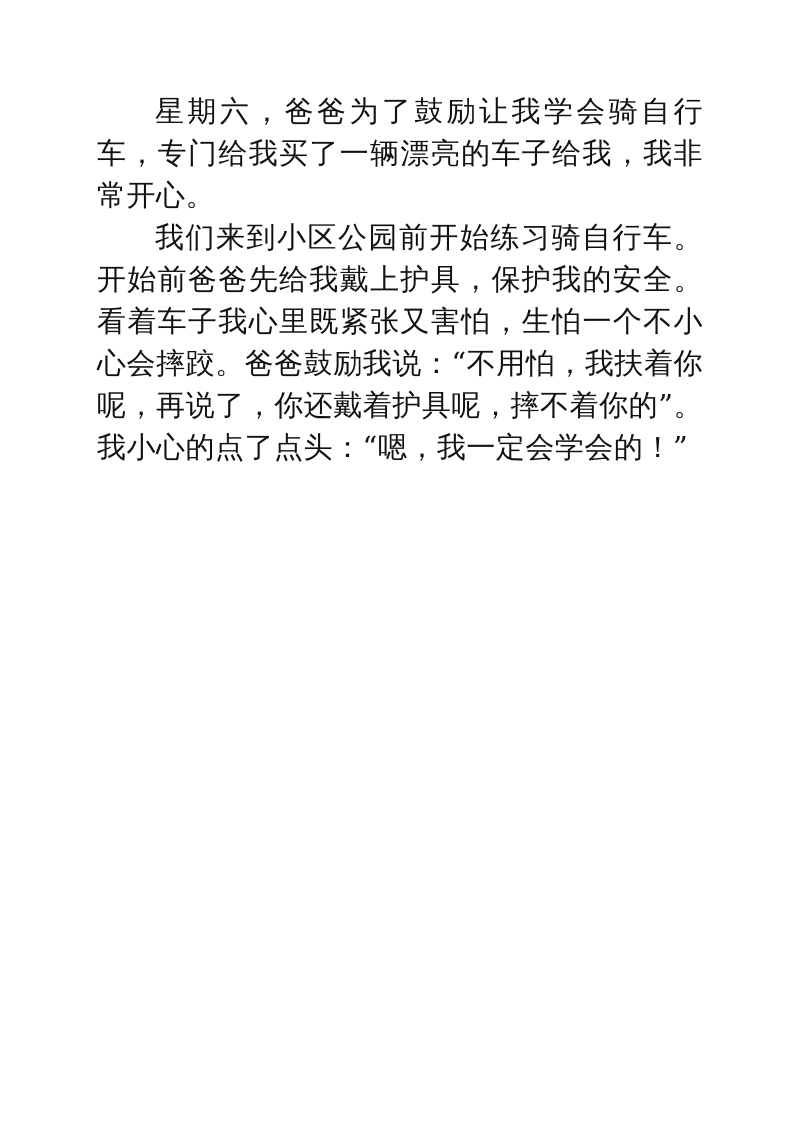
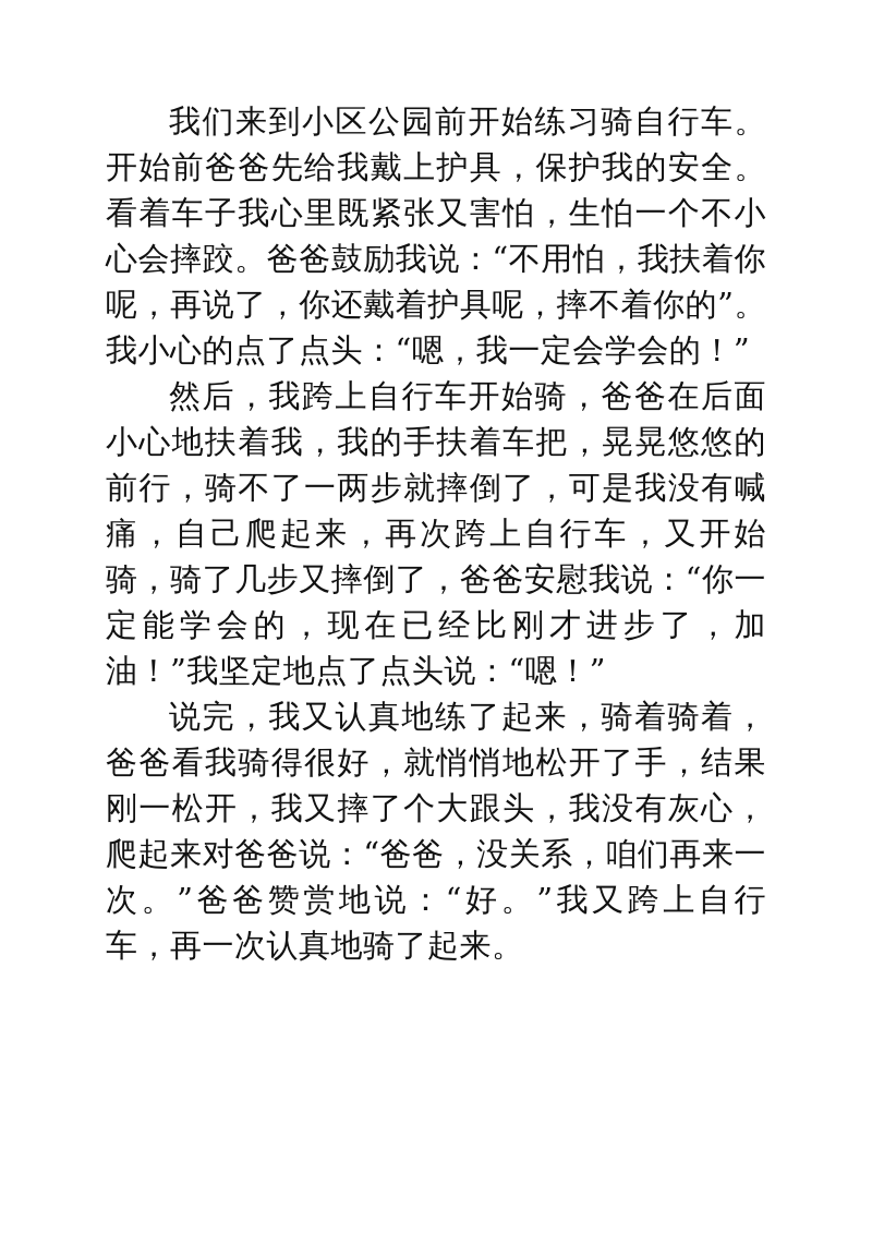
- 星期六，爸爸为了鼓励让我学会骑自行车，专门给我买了一辆漂亮的车子给我，我非常开心。
  我们来到小区公园前开始练习骑自行车。开始前爸爸先给我戴上护具，保护我的安全。看着车子我心里既紧张又害怕，生怕一个不小心会摔跤。爸爸鼓励我说：“不用怕，我扶着你呢，再说了，你还戴着护具呢，摔不着你的”。我小心的点了点头：“嗯，我一定会学会的！”
+ 然后，我跨上自行车开始骑，爸爸在后面小心地扶着我，我的手扶着车把，晃晃悠悠的前行，骑不了一两步就摔倒了，可是我没有喊痛，自己爬起来，再次跨上自行车，又开始骑，骑了几步又摔倒了，爸爸安慰我说：“你一定能学会的，现在已经比刚才进步了，加油！”我坚定地点了点头说：“嗯！”
+ 说完，我又认真地练了起来，骑着骑着，爸爸看我骑得很好，就悄悄地松开了手，结果刚一松开，我又摔了个大跟头，我没有灰心，爬起来对爸爸说：“爸爸，没关系，咱们再来一次。”爸爸赞赏地说：“好。”我又跨上自行车，再一次认真地骑了起来。
